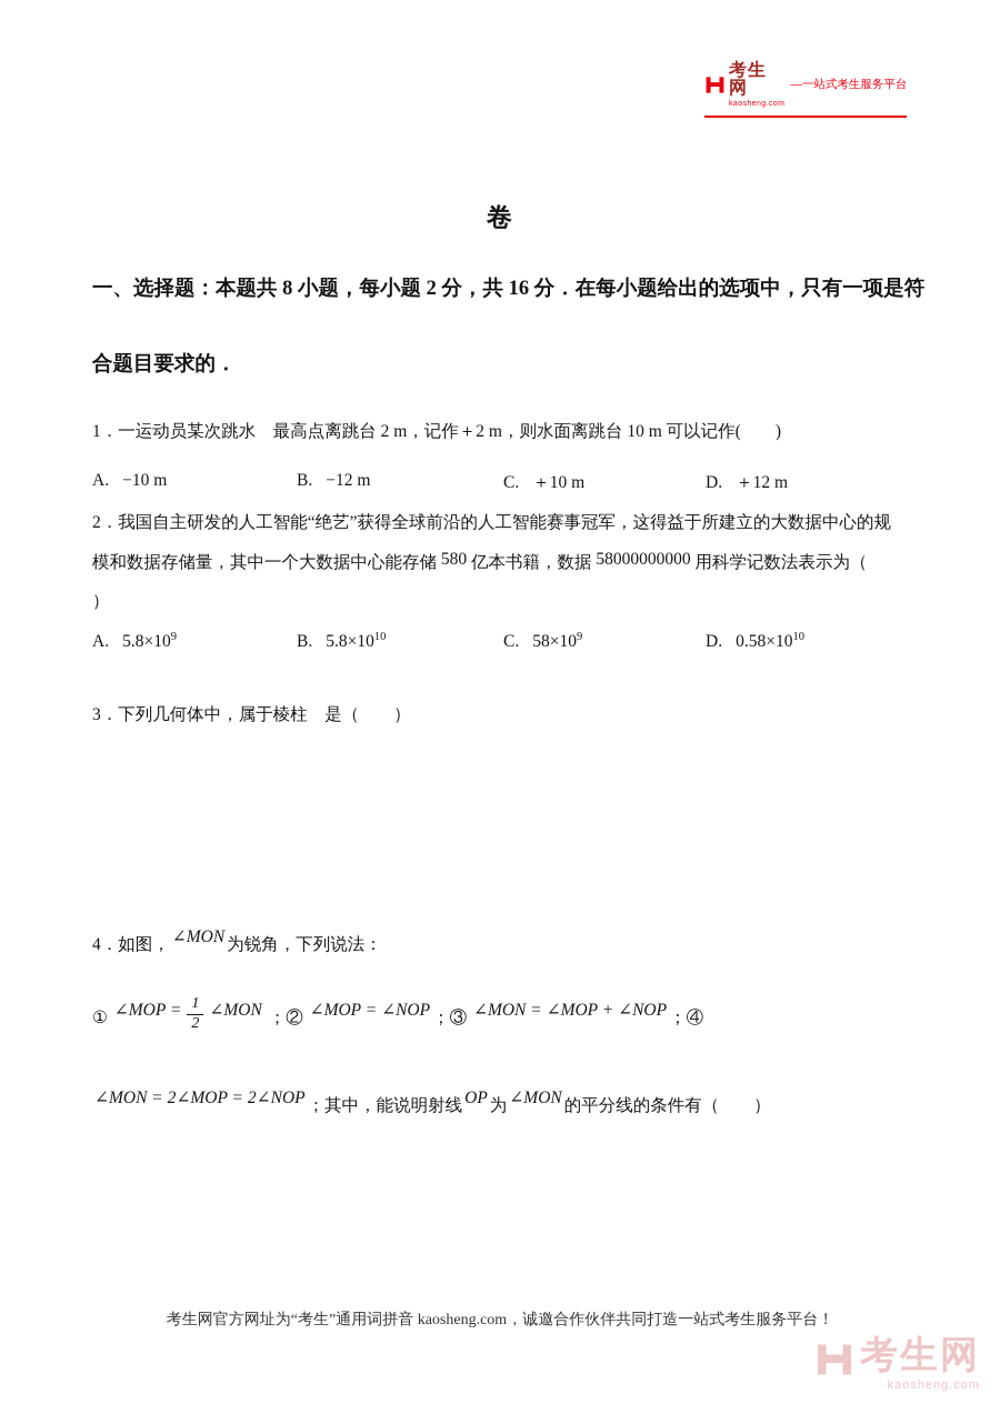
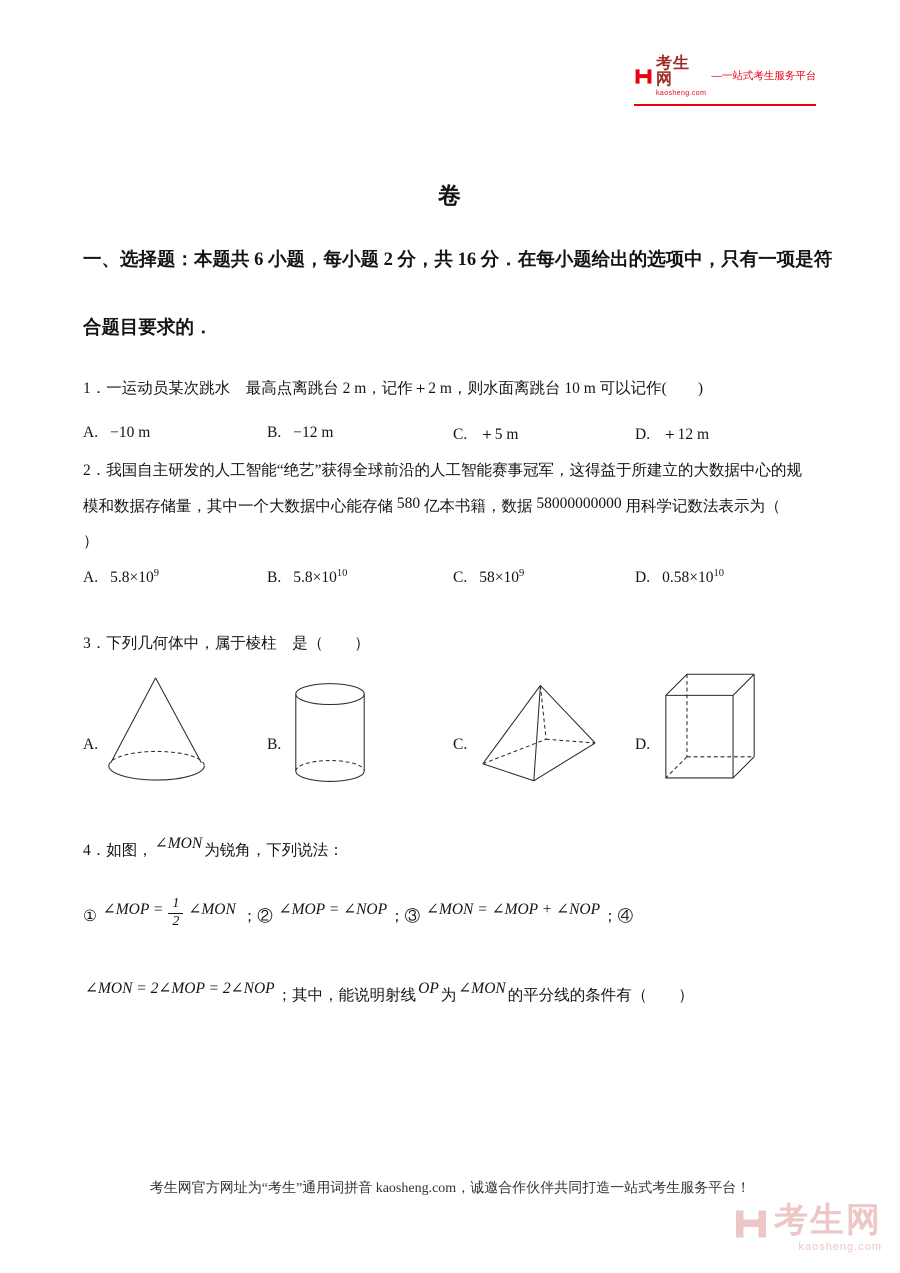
  考生网
  —一站式考生服务平台
  卷
- 一、选择题：本题共 8 小题，每小题 2 分，共 16 分．在每小题给出的选项中，只有一项是符
+ 一、选择题：本题共 6 小题，每小题 2 分，共 16 分．在每小题给出的选项中，只有一项是符
  合题目要求的．
  1．一运动员某次跳水 最高点离跳台 2 m，记作＋2 m，则水面离跳台 10 m 可以记作( )
  A. −10 m
  B. −12 m
- C. ＋10 m
+ C. ＋5 m
  D. ＋12 m
  2．我国自主研发的人工智能“绝艺”获得全球前沿的人工智能赛事冠军，这得益于所建立的大数据中心的规
  模和数据存储量，其中一个大数据中心能存储 580 亿本书籍，数据 58000000000 用科学记数法表示为（
  ）
  A. 5.8×109
  B. 5.8×1010
  C. 58×109
  D. 0.58×1010
  3．下列几何体中，属于棱柱 是（ ）
+ A.
+ B.
+ C.
+ D.
  4．如图，∠MON为锐角，下列说法：
  ① ∠MOP =
  1
  2
  ∠MON ；② ∠MOP = ∠NOP；③ ∠MON = ∠MOP + ∠NOP；④
  ∠MON = 2∠MOP = 2∠NOP；其中，能说明射线OP为∠MON的平分线的条件有（ ）
  考生网官方网址为“考生”通用词拼音 kaosheng.com，诚邀合作伙伴共同打造一站式考生服务平台！
  考生网
  kaosheng.com
